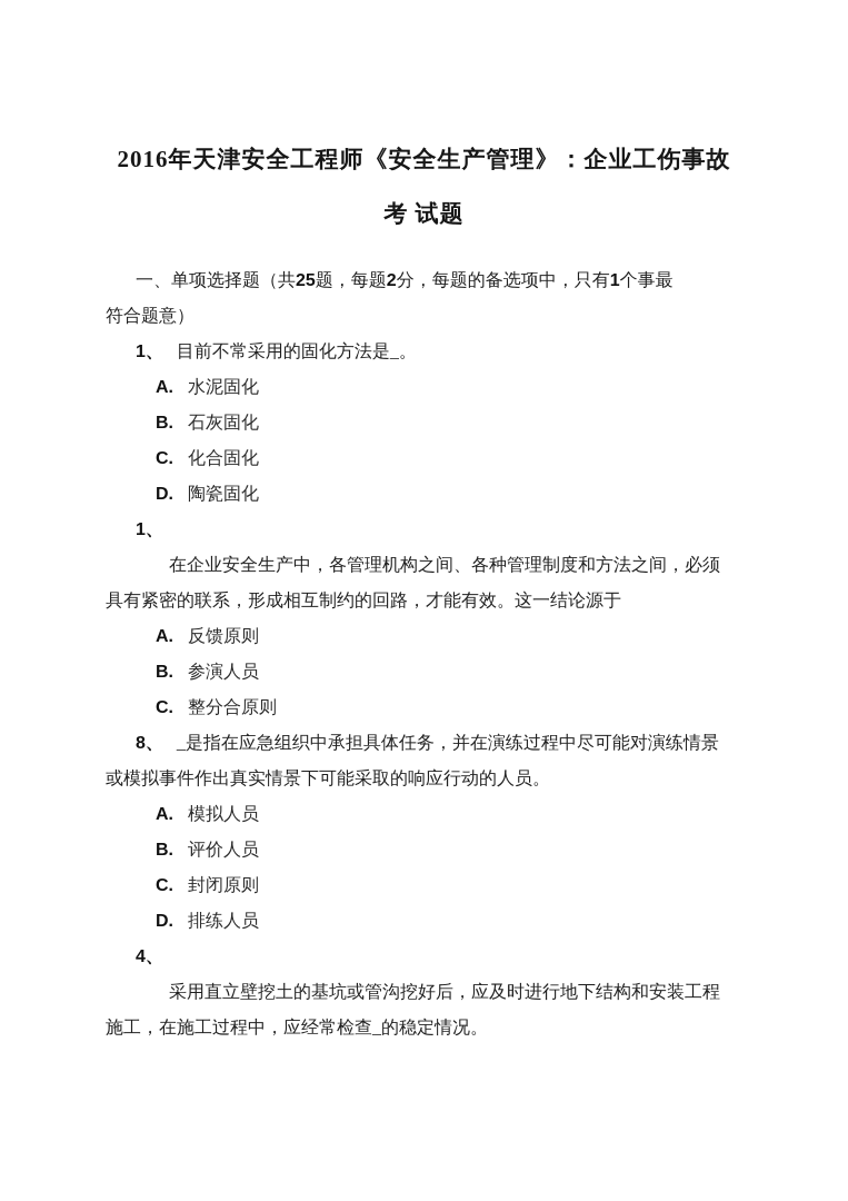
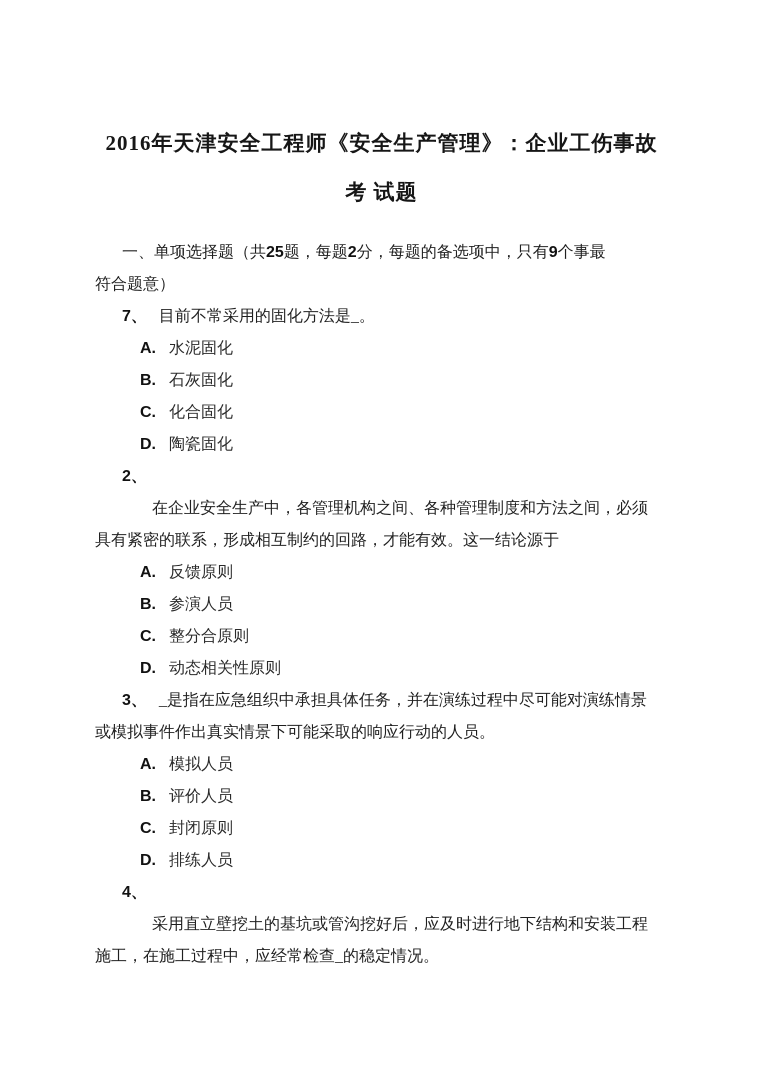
  2016年天津安全工程师《安全生产管理》：企业工伤事故
  考 试题
- 一、单项选择题（共25题，每题2分，每题的备选项中，只有1个事最
+ 一、单项选择题（共25题，每题2分，每题的备选项中，只有9个事最
  符合题意）
- 1、 目前不常采用的固化方法是_。
+ 7、 目前不常采用的固化方法是_。
  A. 水泥固化
  B. 石灰固化
  C. 化合固化
  D. 陶瓷固化
- 1、
+ 2、
  在企业安全生产中，各管理机构之间、各种管理制度和方法之间，必须
  具有紧密的联系，形成相互制约的回路，才能有效。这一结论源于
  A. 反馈原则
  B. 参演人员
  C. 整分合原则
+ D. 动态相关性原则
- 8、 _是指在应急组织中承担具体任务，并在演练过程中尽可能对演练情景
+ 3、 _是指在应急组织中承担具体任务，并在演练过程中尽可能对演练情景
  或模拟事件作出真实情景下可能采取的响应行动的人员。
  A. 模拟人员
  B. 评价人员
  C. 封闭原则
  D. 排练人员
  4、
  采用直立壁挖土的基坑或管沟挖好后，应及时进行地下结构和安装工程
  施工，在施工过程中，应经常检查_的稳定情况。
